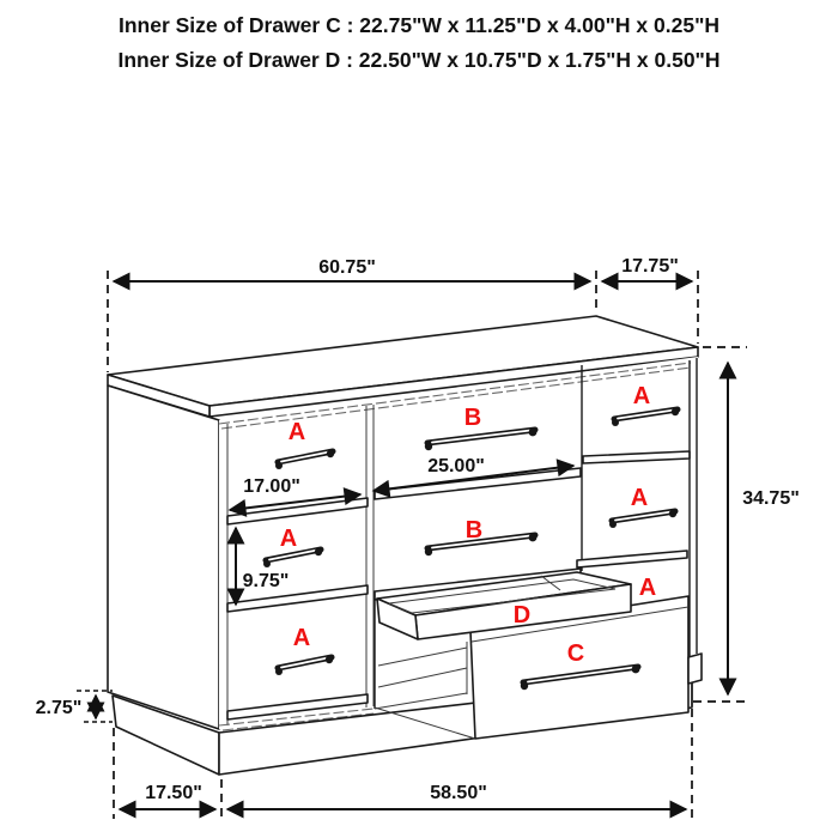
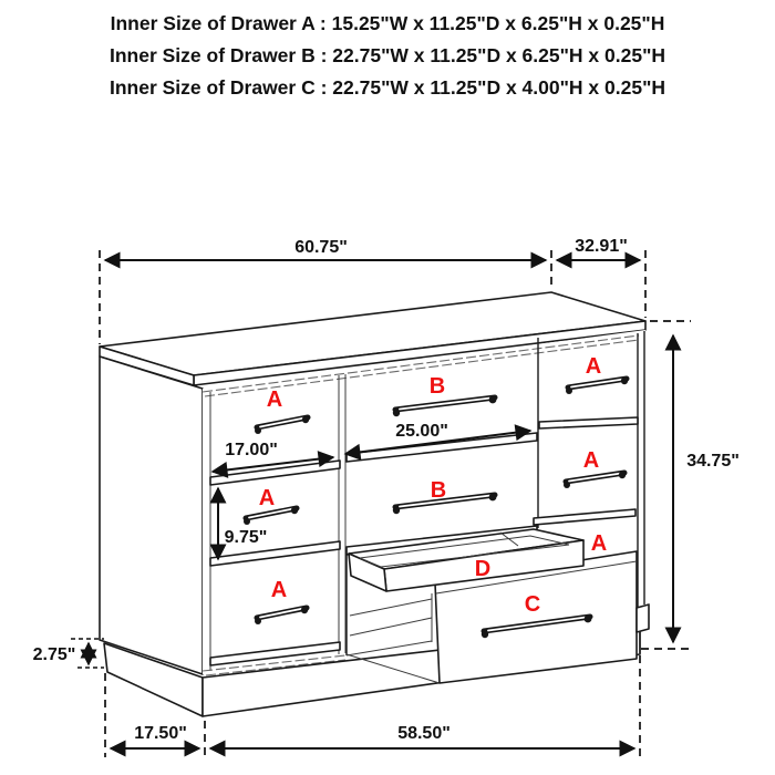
+ Inner Size of Drawer A : 15.25"W x 11.25"D x 6.25"H x 0.25"H
+ Inner Size of Drawer B : 22.75"W x 11.25"D x 6.25"H x 0.25"H
  Inner Size of Drawer C : 22.75"W x 11.25"D x 4.00"H x 0.25"H
- Inner Size of Drawer D : 22.50"W x 10.75"D x 1.75"H x 0.50"H
  A
  A
  A
  B
  B
  A
  A
  A
  D
  C
  60.75"
- 17.75"
+ 32.91"
  34.75"
  17.00"
  25.00"
  9.75"
  2.75"
  17.50"
  58.50"
